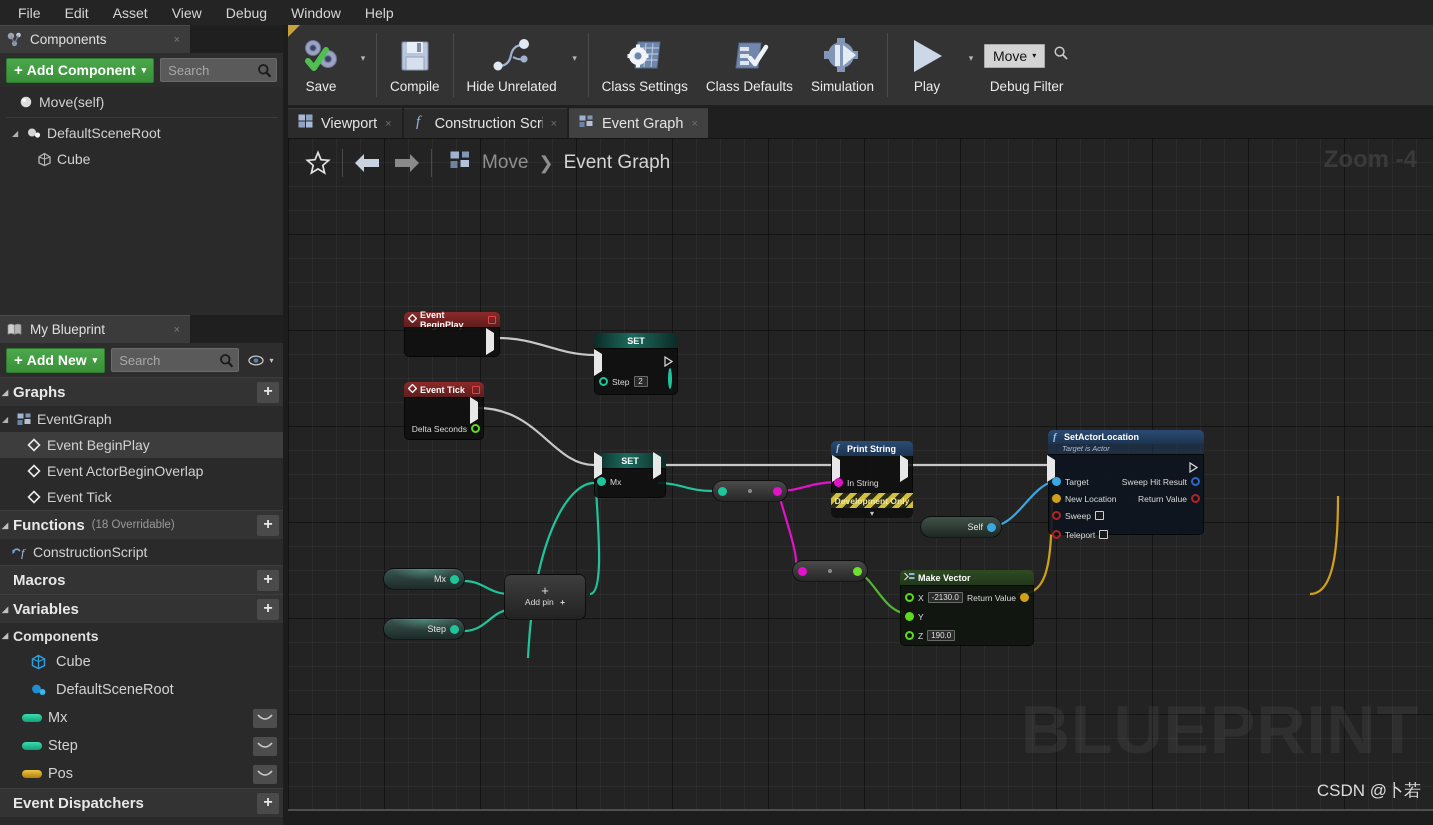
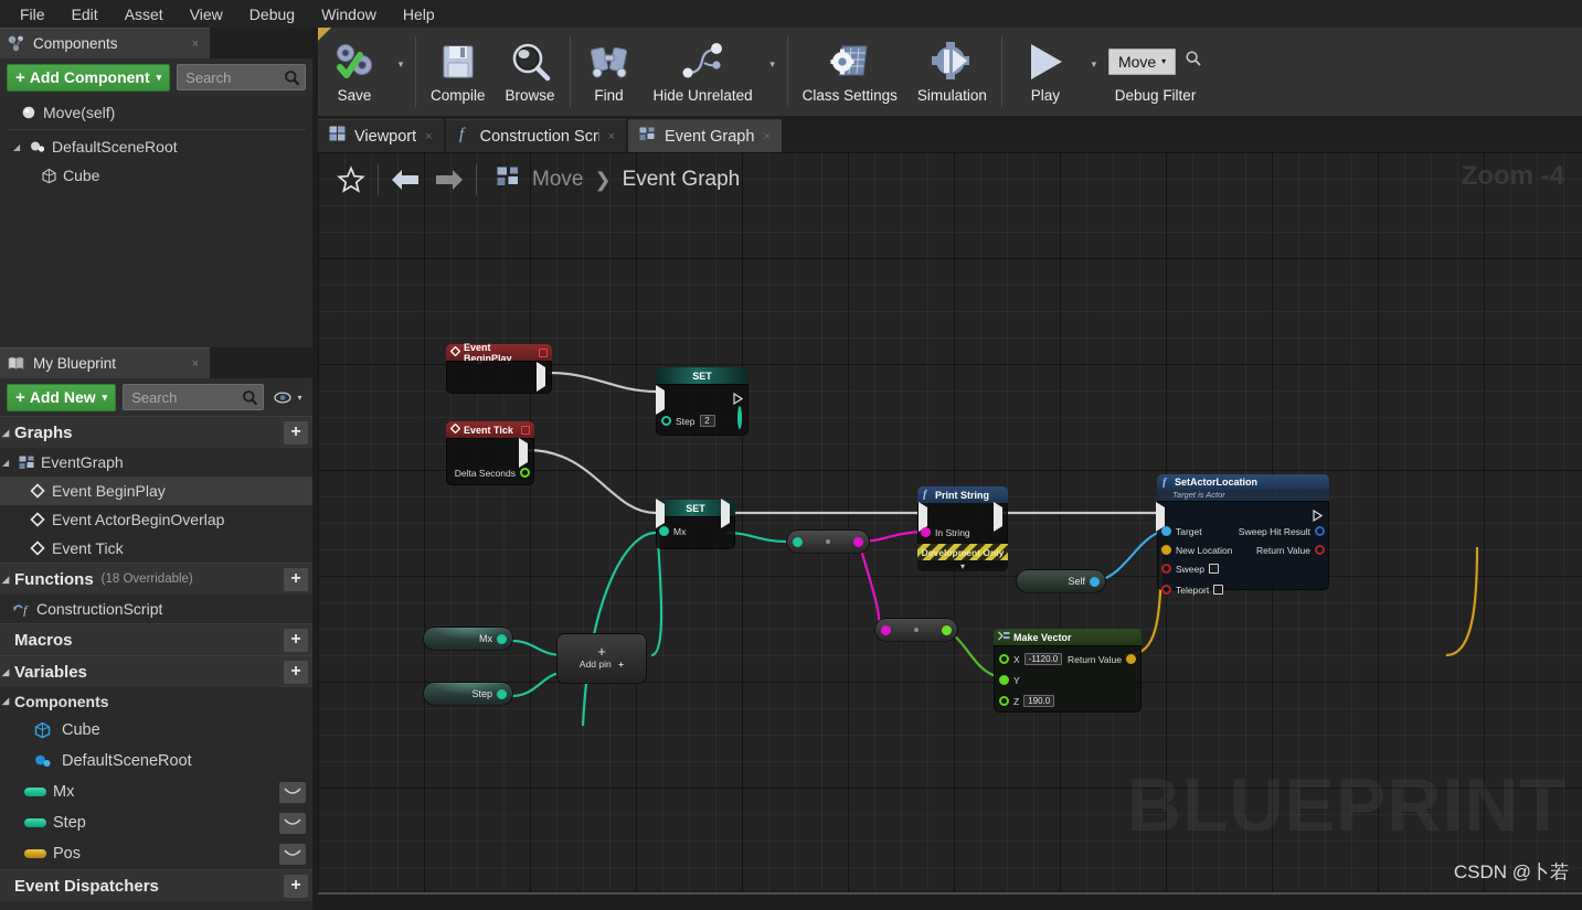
  File
  Edit
  Asset
  View
  Debug
  Window
  Help
  Components
  ×
  +
  Add Component
  ▾
  Search
  Move(self)
  ◢
  DefaultSceneRoot
  Cube
  My Blueprint
  ×
  +
  Add New
  ▾
  Search
  ▾
  ◢
  Graphs
  +
  ◢
  EventGraph
  Event BeginPlay
  Event ActorBeginOverlap
  Event Tick
  ◢
  Functions
  (18 Overridable)
  +
  f
  ConstructionScript
  Macros
  +
  ◢
  Variables
  +
  ◢
  Components
  Cube
  DefaultSceneRoot
  Mx
  Step
  Pos
  Event Dispatchers
  +
  Save
  ▾
  Compile
+ Browse
+ Find
  Hide Unrelated
  ▾
  Class Settings
- Class Defaults
  Simulation
  Play
  ▾
  Move
  ▾
  Debug Filter
  Viewport
  ×
  f
  Construction Scr
  ×
  Event Graph
  ×
  Move
  ❯
  Event Graph
  Zoom -4
  Event BeginPlay
  Event Tick
  Delta Seconds
  SET
  Step
  2
  SET
  Mx
  f
  Print String
  In String
  Development Only
  ▾
  f
  SetActorLocation
  Target is Actor
  Target
  Sweep Hit Result
  New Location
  Return Value
  Sweep
  Teleport
  Make Vector
  X
- -2130.0
+ -1120.0
  Return Value
  Y
  Z
  190.0
  Mx
  Step
  Self
  +
  Add pin +
  BLUEPRINT
  CSDN @卜若
